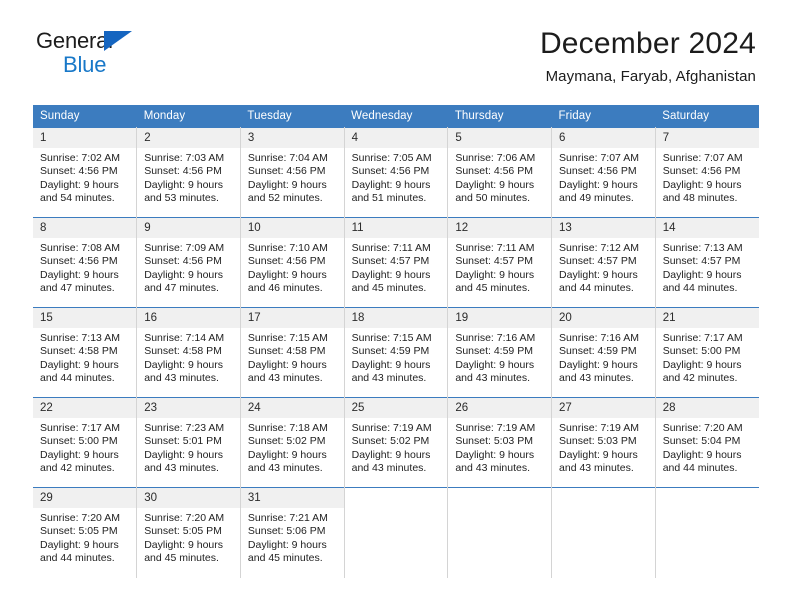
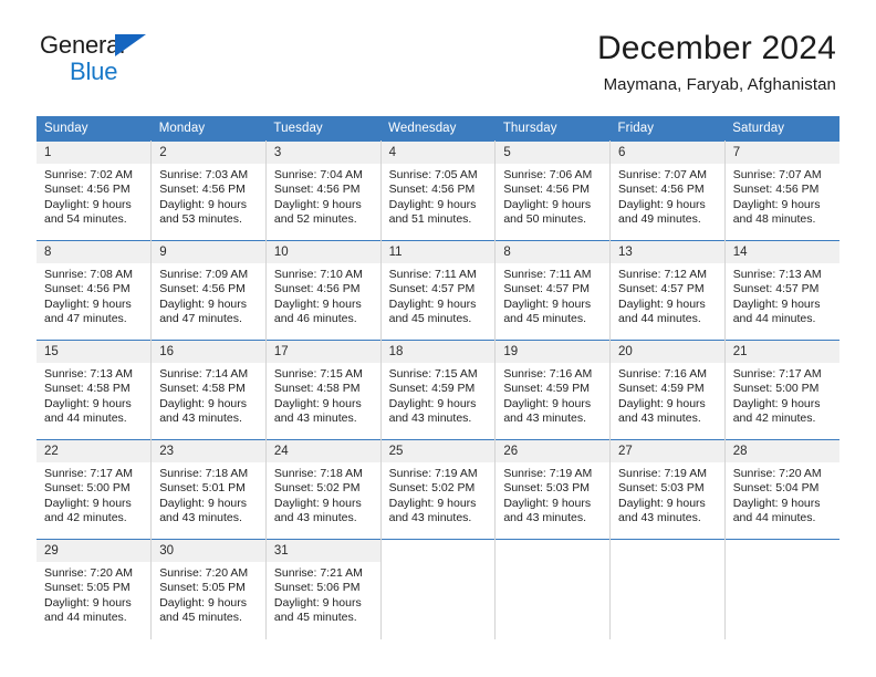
  General
  Blue
  December 2024
  Maymana, Faryab, Afghanistan
  Sunday	Monday	Tuesday	Wednesday	Thursday	Friday	Saturday
  1 Sunrise: 7:02 AM Sunset: 4:56 PM Daylight: 9 hours and 54 minutes.	2 Sunrise: 7:03 AM Sunset: 4:56 PM Daylight: 9 hours and 53 minutes.	3 Sunrise: 7:04 AM Sunset: 4:56 PM Daylight: 9 hours and 52 minutes.	4 Sunrise: 7:05 AM Sunset: 4:56 PM Daylight: 9 hours and 51 minutes.	5 Sunrise: 7:06 AM Sunset: 4:56 PM Daylight: 9 hours and 50 minutes.	6 Sunrise: 7:07 AM Sunset: 4:56 PM Daylight: 9 hours and 49 minutes.	7 Sunrise: 7:07 AM Sunset: 4:56 PM Daylight: 9 hours and 48 minutes.
- 8 Sunrise: 7:08 AM Sunset: 4:56 PM Daylight: 9 hours and 47 minutes.	9 Sunrise: 7:09 AM Sunset: 4:56 PM Daylight: 9 hours and 47 minutes.	10 Sunrise: 7:10 AM Sunset: 4:56 PM Daylight: 9 hours and 46 minutes.	11 Sunrise: 7:11 AM Sunset: 4:57 PM Daylight: 9 hours and 45 minutes.	12 Sunrise: 7:11 AM Sunset: 4:57 PM Daylight: 9 hours and 45 minutes.	13 Sunrise: 7:12 AM Sunset: 4:57 PM Daylight: 9 hours and 44 minutes.	14 Sunrise: 7:13 AM Sunset: 4:57 PM Daylight: 9 hours and 44 minutes.
+ 8 Sunrise: 7:08 AM Sunset: 4:56 PM Daylight: 9 hours and 47 minutes.	9 Sunrise: 7:09 AM Sunset: 4:56 PM Daylight: 9 hours and 47 minutes.	10 Sunrise: 7:10 AM Sunset: 4:56 PM Daylight: 9 hours and 46 minutes.	11 Sunrise: 7:11 AM Sunset: 4:57 PM Daylight: 9 hours and 45 minutes.	8 Sunrise: 7:11 AM Sunset: 4:57 PM Daylight: 9 hours and 45 minutes.	13 Sunrise: 7:12 AM Sunset: 4:57 PM Daylight: 9 hours and 44 minutes.	14 Sunrise: 7:13 AM Sunset: 4:57 PM Daylight: 9 hours and 44 minutes.
  15 Sunrise: 7:13 AM Sunset: 4:58 PM Daylight: 9 hours and 44 minutes.	16 Sunrise: 7:14 AM Sunset: 4:58 PM Daylight: 9 hours and 43 minutes.	17 Sunrise: 7:15 AM Sunset: 4:58 PM Daylight: 9 hours and 43 minutes.	18 Sunrise: 7:15 AM Sunset: 4:59 PM Daylight: 9 hours and 43 minutes.	19 Sunrise: 7:16 AM Sunset: 4:59 PM Daylight: 9 hours and 43 minutes.	20 Sunrise: 7:16 AM Sunset: 4:59 PM Daylight: 9 hours and 43 minutes.	21 Sunrise: 7:17 AM Sunset: 5:00 PM Daylight: 9 hours and 42 minutes.
- 22 Sunrise: 7:17 AM Sunset: 5:00 PM Daylight: 9 hours and 42 minutes.	23 Sunrise: 7:23 AM Sunset: 5:01 PM Daylight: 9 hours and 43 minutes.	24 Sunrise: 7:18 AM Sunset: 5:02 PM Daylight: 9 hours and 43 minutes.	25 Sunrise: 7:19 AM Sunset: 5:02 PM Daylight: 9 hours and 43 minutes.	26 Sunrise: 7:19 AM Sunset: 5:03 PM Daylight: 9 hours and 43 minutes.	27 Sunrise: 7:19 AM Sunset: 5:03 PM Daylight: 9 hours and 43 minutes.	28 Sunrise: 7:20 AM Sunset: 5:04 PM Daylight: 9 hours and 44 minutes.
+ 22 Sunrise: 7:17 AM Sunset: 5:00 PM Daylight: 9 hours and 42 minutes.	23 Sunrise: 7:18 AM Sunset: 5:01 PM Daylight: 9 hours and 43 minutes.	24 Sunrise: 7:18 AM Sunset: 5:02 PM Daylight: 9 hours and 43 minutes.	25 Sunrise: 7:19 AM Sunset: 5:02 PM Daylight: 9 hours and 43 minutes.	26 Sunrise: 7:19 AM Sunset: 5:03 PM Daylight: 9 hours and 43 minutes.	27 Sunrise: 7:19 AM Sunset: 5:03 PM Daylight: 9 hours and 43 minutes.	28 Sunrise: 7:20 AM Sunset: 5:04 PM Daylight: 9 hours and 44 minutes.
  29 Sunrise: 7:20 AM Sunset: 5:05 PM Daylight: 9 hours and 44 minutes.	30 Sunrise: 7:20 AM Sunset: 5:05 PM Daylight: 9 hours and 45 minutes.	31 Sunrise: 7:21 AM Sunset: 5:06 PM Daylight: 9 hours and 45 minutes.
